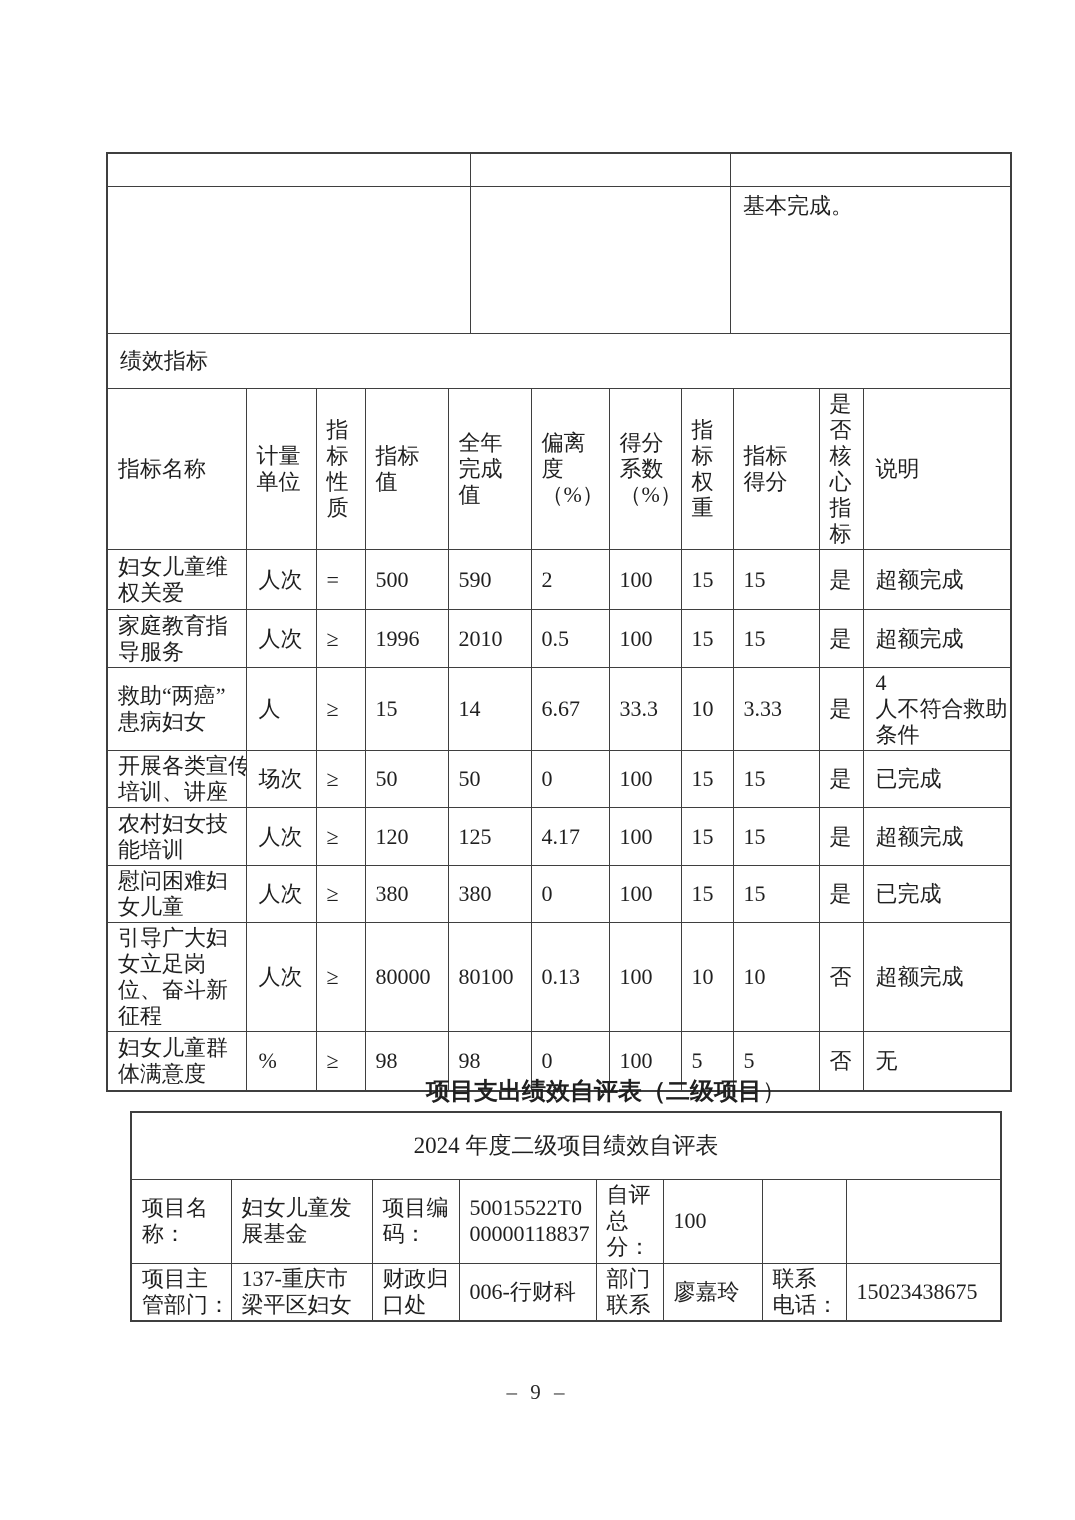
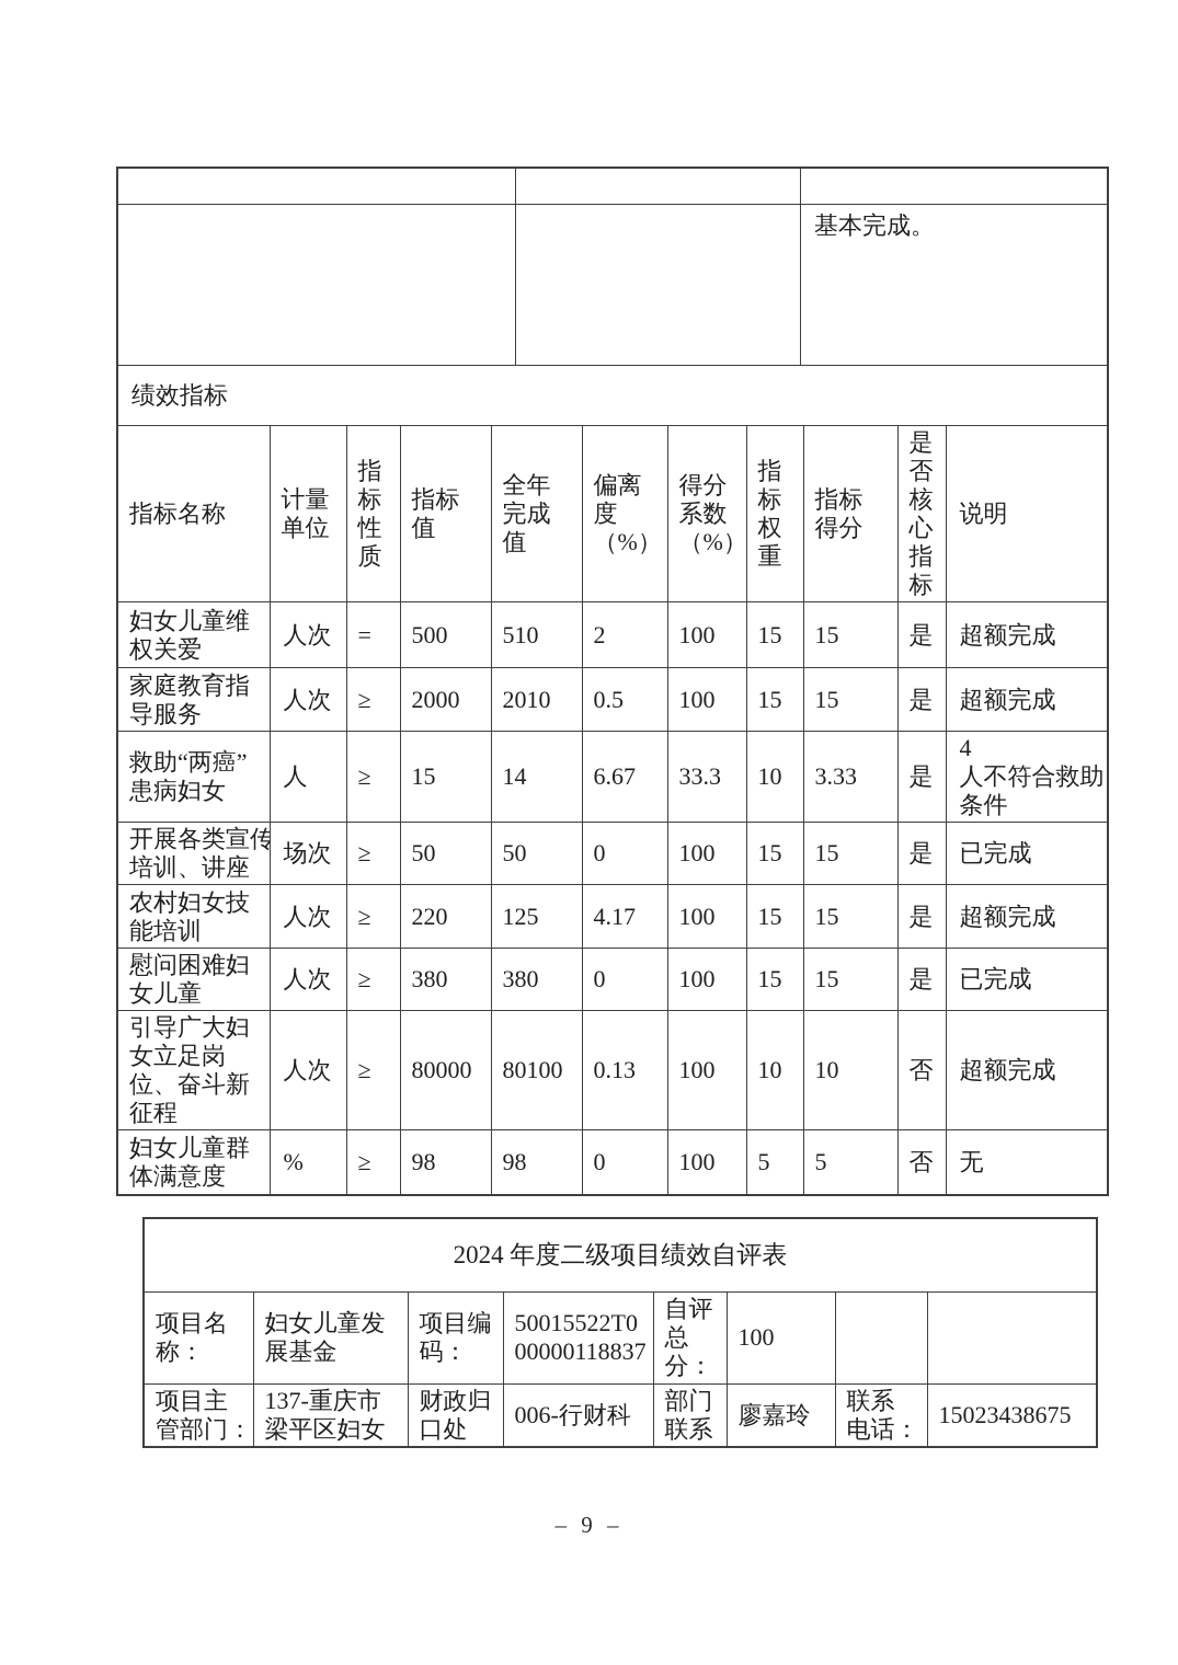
  基本完成。
  绩效指标
  指标名称	计量 单位	指 标 性 质	指标 值	全年 完成 值	偏离 度 （%）	得分 系数 （%）	指 标 权 重	指标 得分	是 否 核 心 指 标	说明
- 妇女儿童维 权关爱	人次	=	500	590	2	100	15	15	是	超额完成
+ 妇女儿童维 权关爱	人次	=	500	510	2	100	15	15	是	超额完成
- 家庭教育指 导服务	人次	≥	1996	2010	0.5	100	15	15	是	超额完成
+ 家庭教育指 导服务	人次	≥	2000	2010	0.5	100	15	15	是	超额完成
  救助“两癌” 患病妇女	人	≥	15	14	6.67	33.3	10	3.33	是	4 人不符合救助 条件
  开展各类宣传 培训、讲座	场次	≥	50	50	0	100	15	15	是	已完成
- 农村妇女技 能培训	人次	≥	120	125	4.17	100	15	15	是	超额完成
+ 农村妇女技 能培训	人次	≥	220	125	4.17	100	15	15	是	超额完成
  慰问困难妇 女儿童	人次	≥	380	380	0	100	15	15	是	已完成
  引导广大妇 女立足岗 位、奋斗新 征程	人次	≥	80000	80100	0.13	100	10	10	否	超额完成
  妇女儿童群 体满意度	%	≥	98	98	0	100	5	5	否	无
- 项目支出绩效自评表（二级项目）
  2024 年度二级项目绩效自评表
  项目名 称：	妇女儿童发 展基金	项目编 码：	50015522T000000118837	自评 总 分：	100
  项目主 管部门：	137-重庆市 梁平区妇女	财政归 口处	006-行财科	部门 联系	廖嘉玲	联系 电话：	15023438675
  – 9 –
